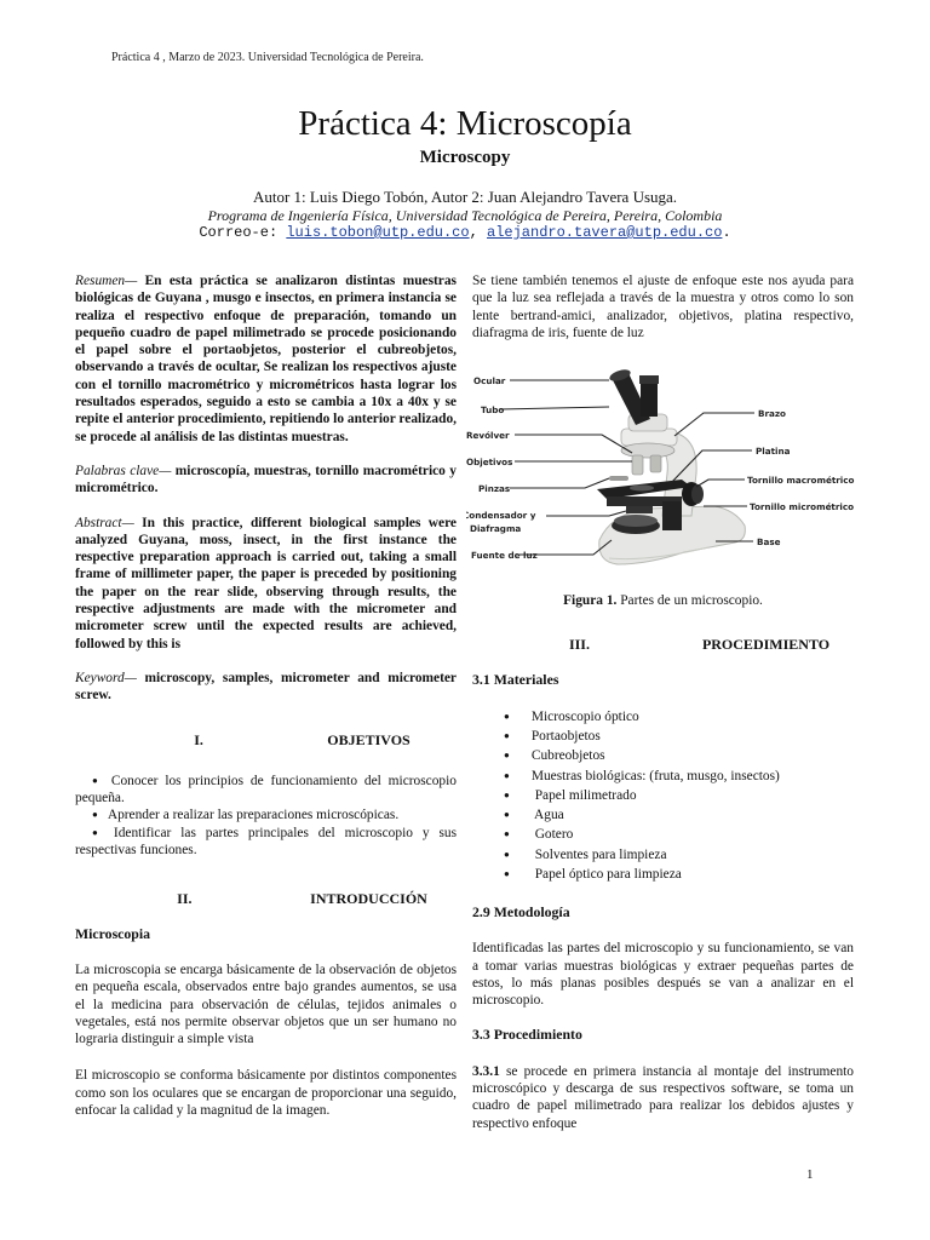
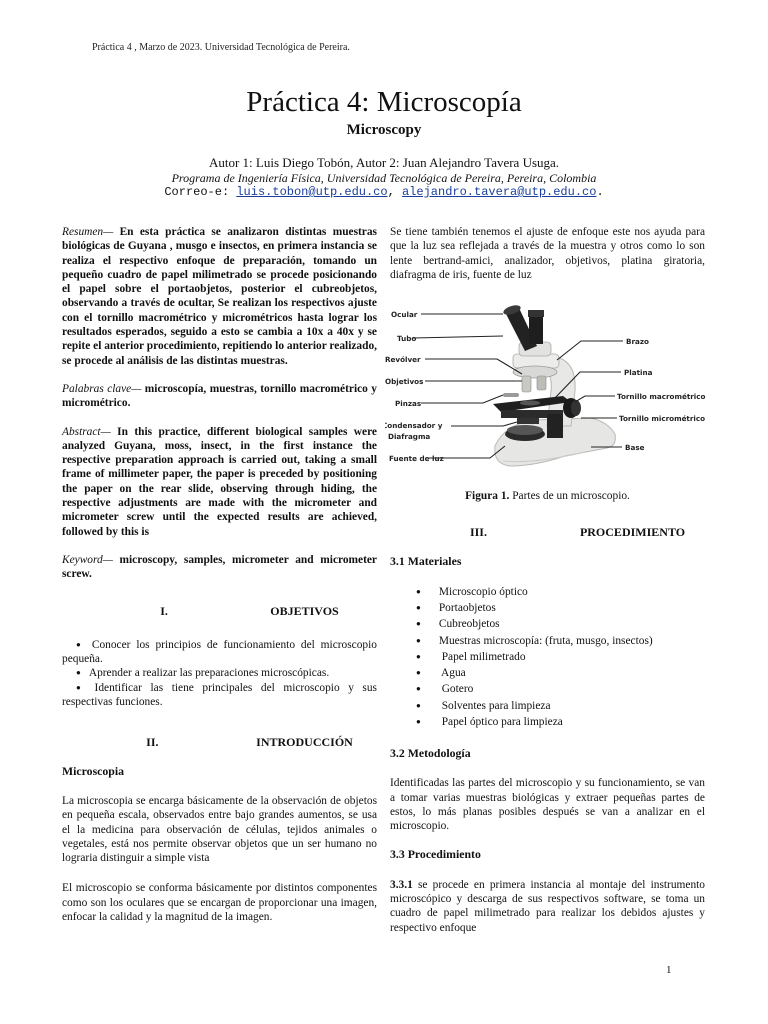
  Práctica 4 , Marzo de 2023. Universidad Tecnológica de Pereira.
  Práctica 4: Microscopía
  Microscopy
  Autor 1: Luis Diego Tobón, Autor 2: Juan Alejandro Tavera Usuga.
  Programa de Ingeniería Física, Universidad Tecnológica de Pereira, Pereira, Colombia
  Correo-e: luis.tobon@utp.edu.co, alejandro.tavera@utp.edu.co.
  Resumen— En esta práctica se analizaron distintas muestras biológicas de Guyana , musgo e insectos, en primera instancia se realiza el respectivo enfoque de preparación, tomando un pequeño cuadro de papel milimetrado se procede posicionando el papel sobre el portaobjetos, posterior el cubreobjetos, observando a través de ocultar, Se realizan los respectivos ajuste con el tornillo macrométrico y micrométricos hasta lograr los resultados esperados, seguido a esto se cambia a 10x a 40x y se repite el anterior procedimiento, repitiendo lo anterior realizado, se procede al análisis de las distintas muestras.
  Palabras clave— microscopía, muestras, tornillo macrométrico y micrométrico.
- Abstract— In this practice, different biological samples were analyzed Guyana, moss, insect, in the first instance the respective preparation approach is carried out, taking a small frame of millimeter paper, the paper is preceded by positioning the paper on the rear slide, observing through results, the respective adjustments are made with the micrometer and micrometer screw until the expected results are achieved, followed by this is
+ Abstract— In this practice, different biological samples were analyzed Guyana, moss, insect, in the first instance the respective preparation approach is carried out, taking a small frame of millimeter paper, the paper is preceded by positioning the paper on the rear slide, observing through hiding, the respective adjustments are made with the micrometer and micrometer screw until the expected results are achieved, followed by this is
  Keyword— microscopy, samples, micrometer and micrometer screw.
  I. OBJETIVOS
  Conocer los principios de funcionamiento del microscopio pequeña.
  Aprender a realizar las preparaciones microscópicas.
- Identificar las partes principales del microscopio y sus respectivas funciones.
+ Identificar las tiene principales del microscopio y sus respectivas funciones.
  II. INTRODUCCIÓN
  Microscopia
  La microscopia se encarga básicamente de la observación de objetos en pequeña escala, observados entre bajo grandes aumentos, se usa el la medicina para observación de células, tejidos animales o vegetales, está nos permite observar objetos que un ser humano no lograria distinguir a simple vista
- El microscopio se conforma básicamente por distintos componentes como son los oculares que se encargan de proporcionar una seguido, enfocar la calidad y la magnitud de la imagen.
+ El microscopio se conforma básicamente por distintos componentes como son los oculares que se encargan de proporcionar una imagen, enfocar la calidad y la magnitud de la imagen.
- Se tiene también tenemos el ajuste de enfoque este nos ayuda para que la luz sea reflejada a través de la muestra y otros como lo son lente bertrand-amici, analizador, objetivos, platina respectivo, diafragma de iris, fuente de luz
+ Se tiene también tenemos el ajuste de enfoque este nos ayuda para que la luz sea reflejada a través de la muestra y otros como lo son lente bertrand-amici, analizador, objetivos, platina giratoria, diafragma de iris, fuente de luz
  Ocular
  Tubo
  Revólver
  Objetivos
  Pinzas
  Condensador y
  Diafragma
  Fuente de luz
  Brazo
  Platina
  Tornillo macrométrico
  Tornillo micrométrico
  Base
  Figura 1. Partes de un microscopio.
  III. PROCEDIMIENTO
  3.1 Materiales
  Microscopio óptico
  Portaobjetos
  Cubreobjetos
- Muestras biológicas: (fruta, musgo, insectos)
+ Muestras microscopía: (fruta, musgo, insectos)
  Papel milimetrado
  Agua
  Gotero
  Solventes para limpieza
  Papel óptico para limpieza
- 2.9 Metodología
+ 3.2 Metodología
  Identificadas las partes del microscopio y su funcionamiento, se van a tomar varias muestras biológicas y extraer pequeñas partes de estos, lo más planas posibles después se van a analizar en el microscopio.
  3.3 Procedimiento
  3.3.1 se procede en primera instancia al montaje del instrumento microscópico y descarga de sus respectivos software, se toma un cuadro de papel milimetrado para realizar los debidos ajustes y respectivo enfoque
  1
